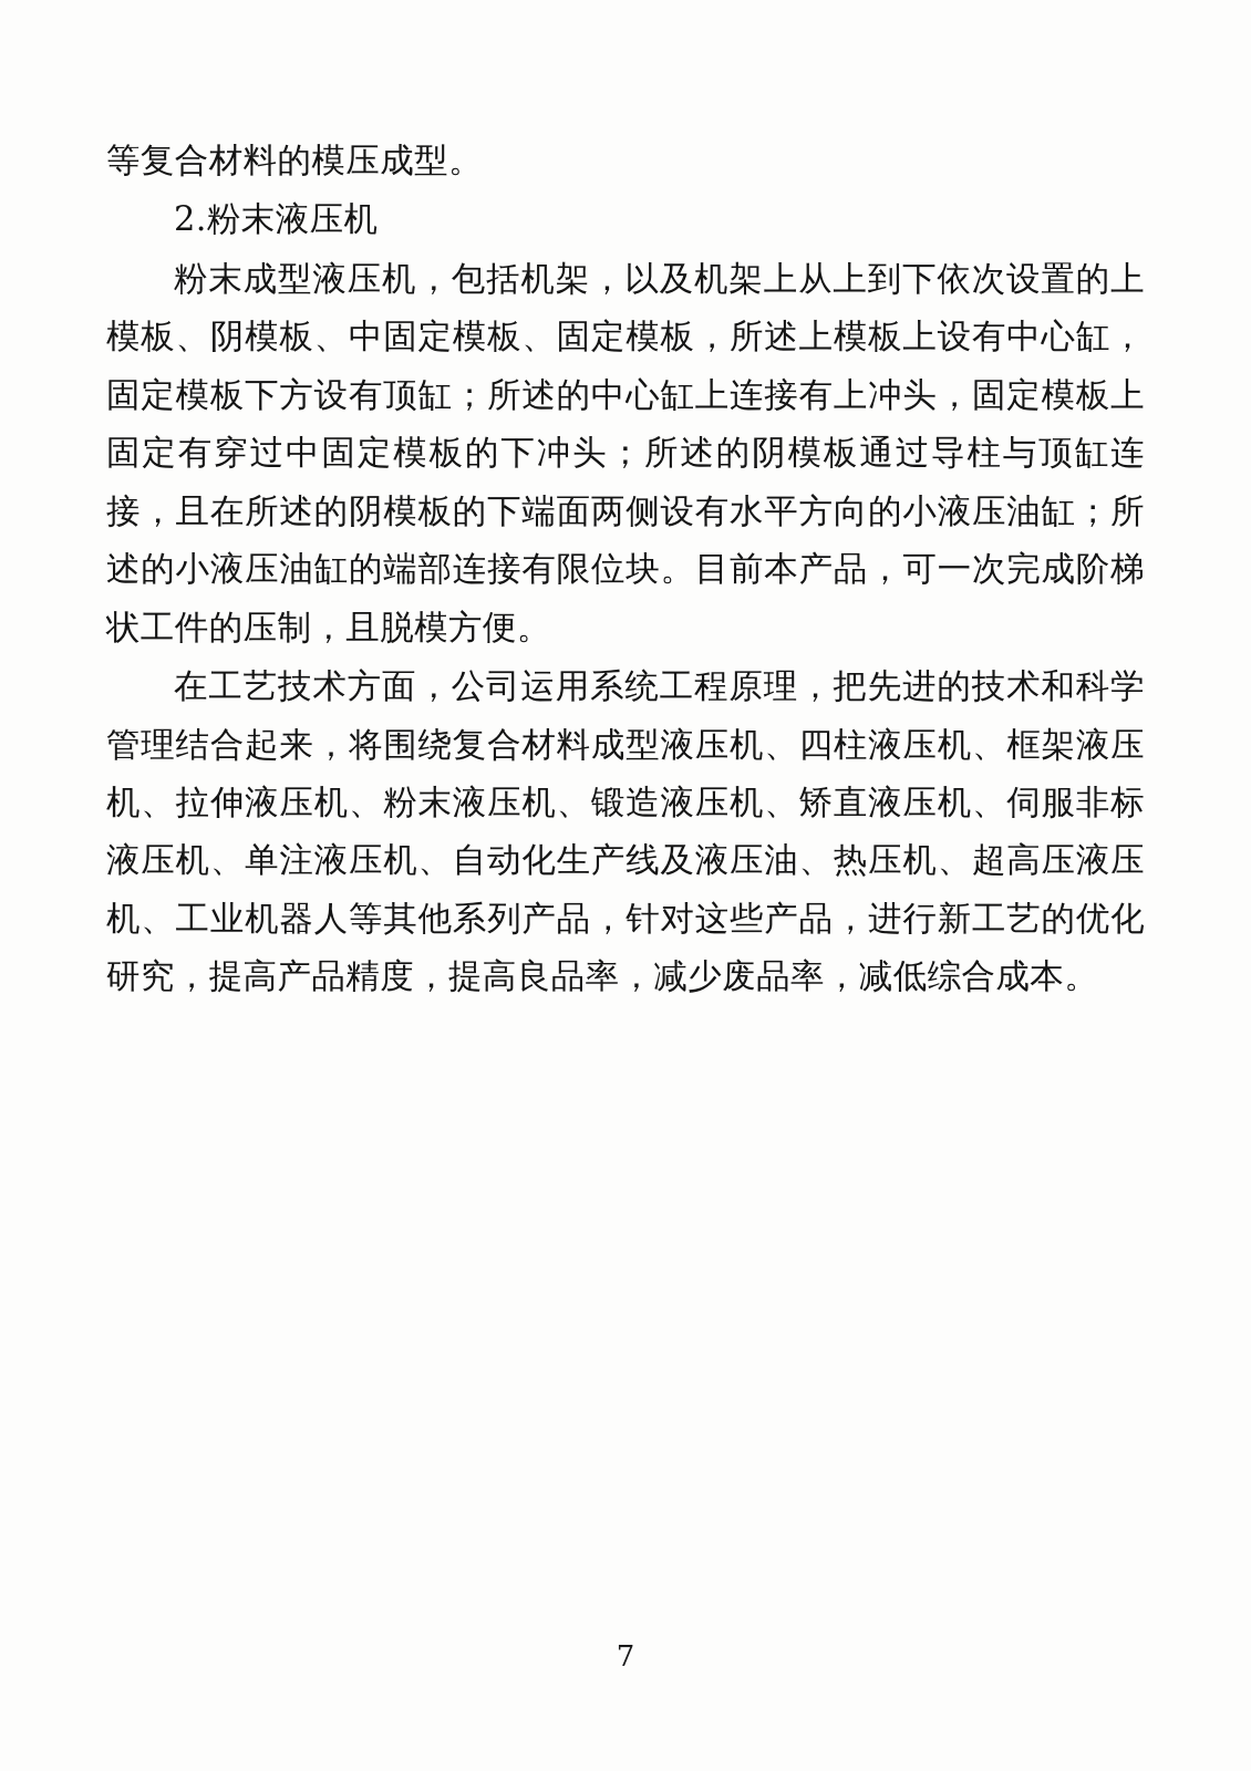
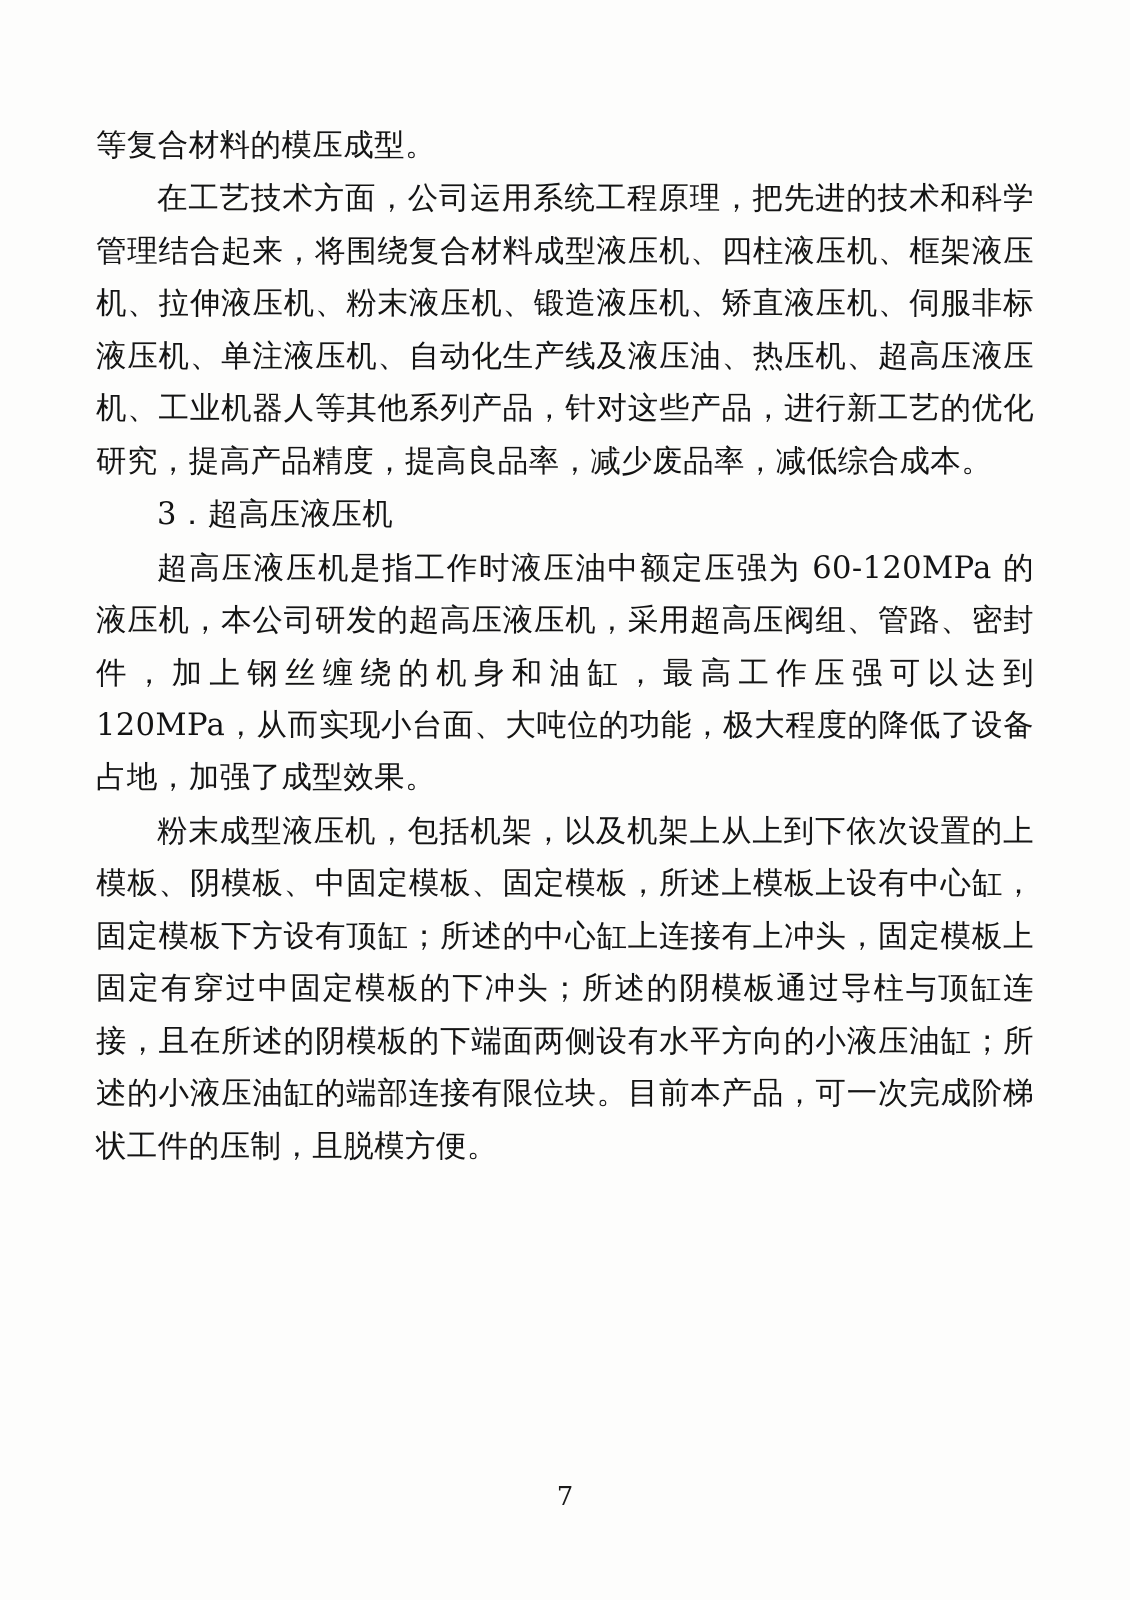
  等复合材料的模压成型。
- 2.粉末液压机
- 粉末成型液压机，包括机架，以及机架上从上到下依次设置的上模板、阴模板、中固定模板、固定模板，所述上模板上设有中心缸，固定模板下方设有顶缸；所述的中心缸上连接有上冲头，固定模板上固定有穿过中固定模板的下冲头；所述的阴模板通过导柱与顶缸连接，且在所述的阴模板的下端面两侧设有水平方向的小液压油缸；所述的小液压油缸的端部连接有限位块。目前本产品，可一次完成阶梯状工件的压制，且脱模方便。
+ 在工艺技术方面，公司运用系统工程原理，把先进的技术和科学管理结合起来，将围绕复合材料成型液压机、四柱液压机、框架液压机、拉伸液压机、粉末液压机、锻造液压机、矫直液压机、伺服非标液压机、单注液压机、自动化生产线及液压油、热压机、超高压液压机、工业机器人等其他系列产品，针对这些产品，进行新工艺的优化研究，提高产品精度，提高良品率，减少废品率，减低综合成本。
+ 3．超高压液压机
+ 超高压液压机是指工作时液压油中额定压强为 60-120MPa 的液压机，本公司研发的超高压液压机，采用超高压阀组、管路、密封件，加上钢丝缠绕的机身和油缸，最高工作压强可以达到 120MPa，从而实现小台面、大吨位的功能，极大程度的降低了设备占地，加强了成型效果。
- 在工艺技术方面，公司运用系统工程原理，把先进的技术和科学管理结合起来，将围绕复合材料成型液压机、四柱液压机、框架液压机、拉伸液压机、粉末液压机、锻造液压机、矫直液压机、伺服非标液压机、单注液压机、自动化生产线及液压油、热压机、超高压液压机、工业机器人等其他系列产品，针对这些产品，进行新工艺的优化研究，提高产品精度，提高良品率，减少废品率，减低综合成本。
+ 粉末成型液压机，包括机架，以及机架上从上到下依次设置的上模板、阴模板、中固定模板、固定模板，所述上模板上设有中心缸，固定模板下方设有顶缸；所述的中心缸上连接有上冲头，固定模板上固定有穿过中固定模板的下冲头；所述的阴模板通过导柱与顶缸连接，且在所述的阴模板的下端面两侧设有水平方向的小液压油缸；所述的小液压油缸的端部连接有限位块。目前本产品，可一次完成阶梯状工件的压制，且脱模方便。
  7
